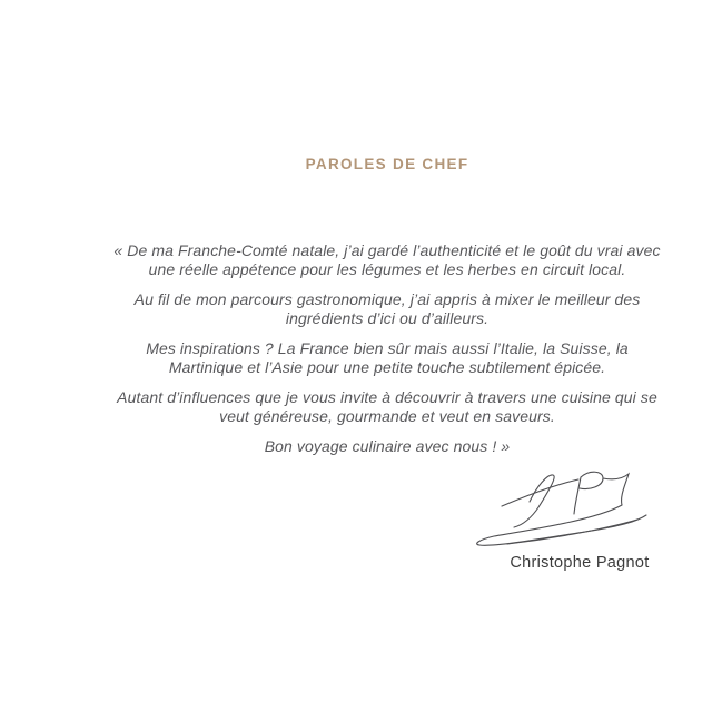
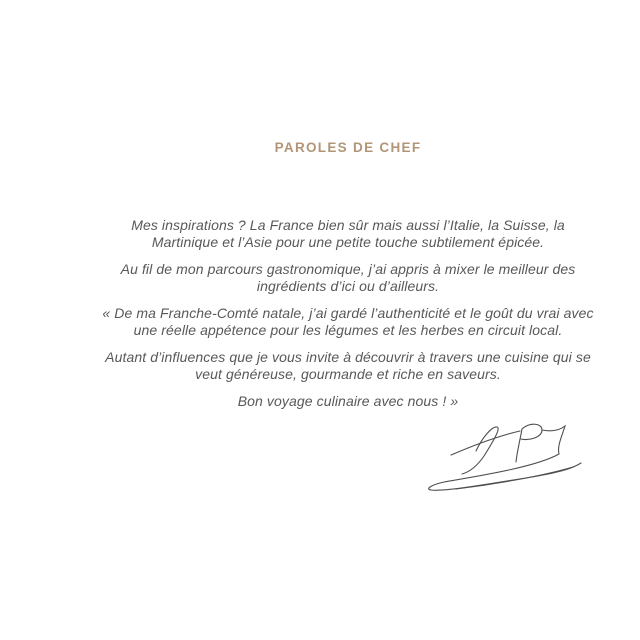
  PAROLES DE CHEF
- « De ma Franche-Comté natale, j’ai gardé l’authenticité et le goût du vrai avec une réelle appétence pour les légumes et les herbes en circuit local.
+ Mes inspirations ? La France bien sûr mais aussi l’Italie, la Suisse, la Martinique et l’Asie pour une petite touche subtilement épicée.
  Au fil de mon parcours gastronomique, j’ai appris à mixer le meilleur des ingrédients d’ici ou d’ailleurs.
- Mes inspirations ? La France bien sûr mais aussi l’Italie, la Suisse, la Martinique et l’Asie pour une petite touche subtilement épicée.
+ « De ma Franche-Comté natale, j’ai gardé l’authenticité et le goût du vrai avec une réelle appétence pour les légumes et les herbes en circuit local.
- Autant d’influences que je vous invite à découvrir à travers une cuisine qui se veut généreuse, gourmande et veut en saveurs.
+ Autant d’influences que je vous invite à découvrir à travers une cuisine qui se veut généreuse, gourmande et riche en saveurs.
  Bon voyage culinaire avec nous ! »
- Christophe Pagnot
